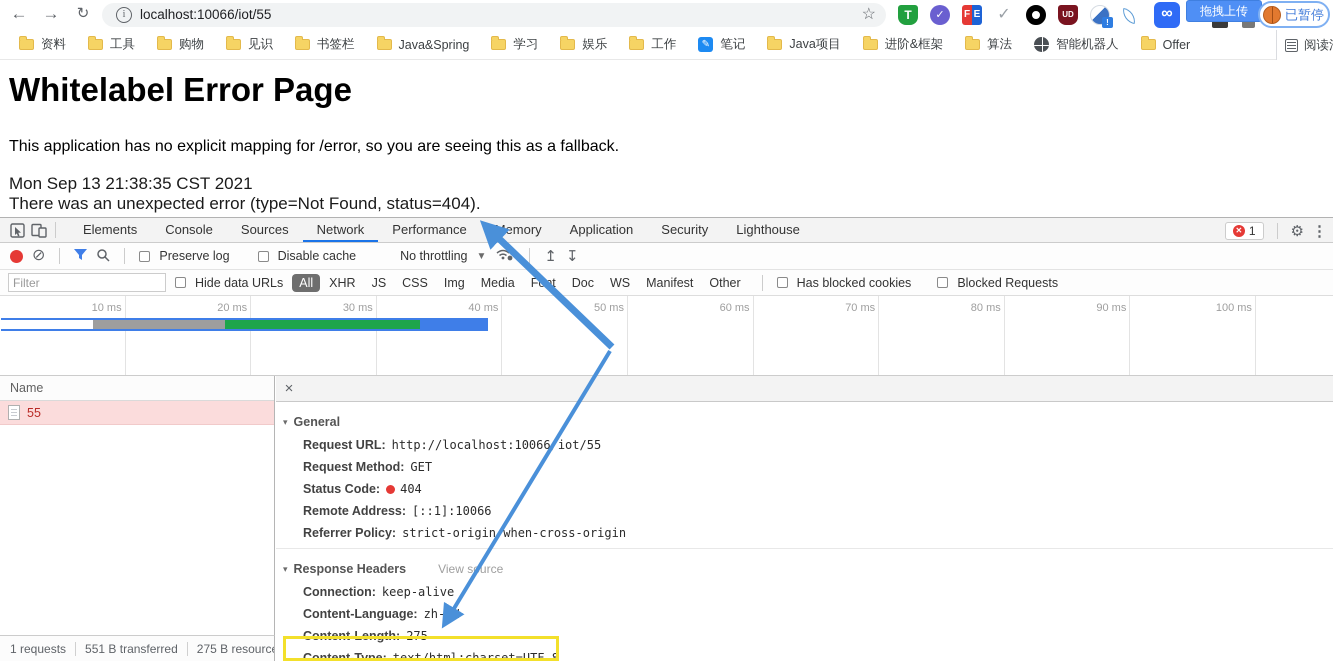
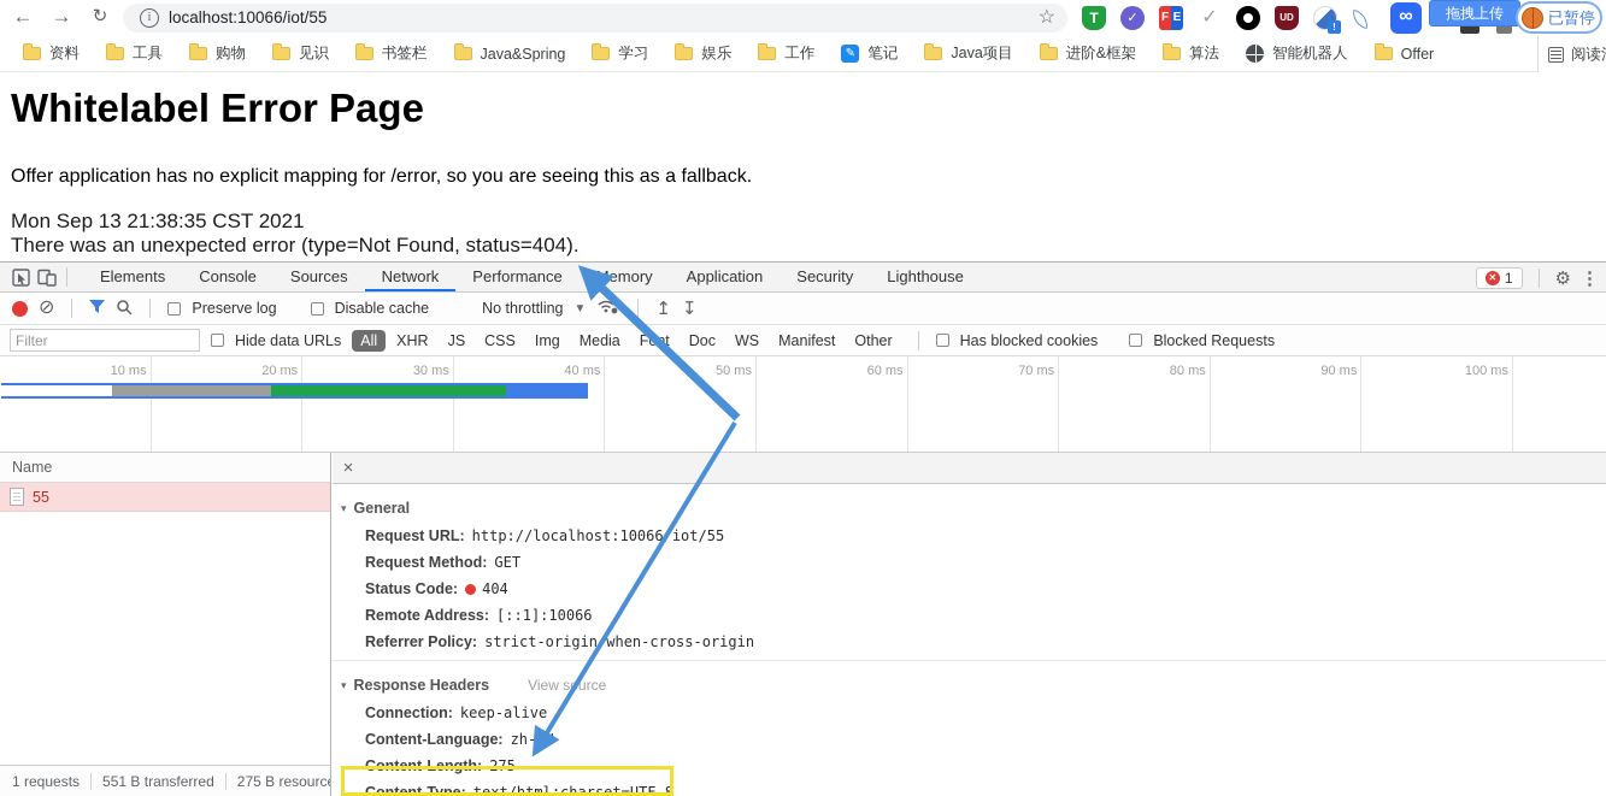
  localhost:10066/iot/55
  拖拽上传
  已暂停
  资料
  工具
  购物
  见识
  书签栏
  Java&Spring
  学习
  娱乐
  工作
  笔记
  Java项目
  进阶&框架
  算法
  智能机器人
  Offer
  Whitelabel Error Page
- This application has no explicit mapping for /error, so you are seeing this as a fallback.
+ Offer application has no explicit mapping for /error, so you are seeing this as a fallback.
  Mon Sep 13 21:38:35 CST 2021
  There was an unexpected error (type=Not Found, status=404).
  Elements
  Console
  Sources
  Network
  Performance
  Memory
  Application
  Security
  Lighthouse
  1
  Preserve log
  Disable cache
  No throttling
  Filter
  Hide data URLs
  All
  XHR
  JS
  CSS
  Img
  Media
  Doc
  WS
  Manifest
  Other
  Has blocked cookies
  Blocked Requests
  10 ms
  20 ms
  30 ms
  40 ms
  50 ms
  60 ms
  70 ms
  80 ms
  90 ms
  100 ms
  Name
  55
  1 requests
  551 B transferred
  275 B resourc
  General
  Request URL:
  http://localhost:10066iot/55
  Request Method:
  GET
  Status Code:
  404
  Remote Address:
  [::1]:10066
  Referrer Policy:
  strict-originwhen-cross-origin
  Response Headers
  View surce
  Connection:
  keep-alive
  Content-Language:
  zh-N
  Content-Length:
  275
  Content-Type:
  text/html;charset=UTF-8
